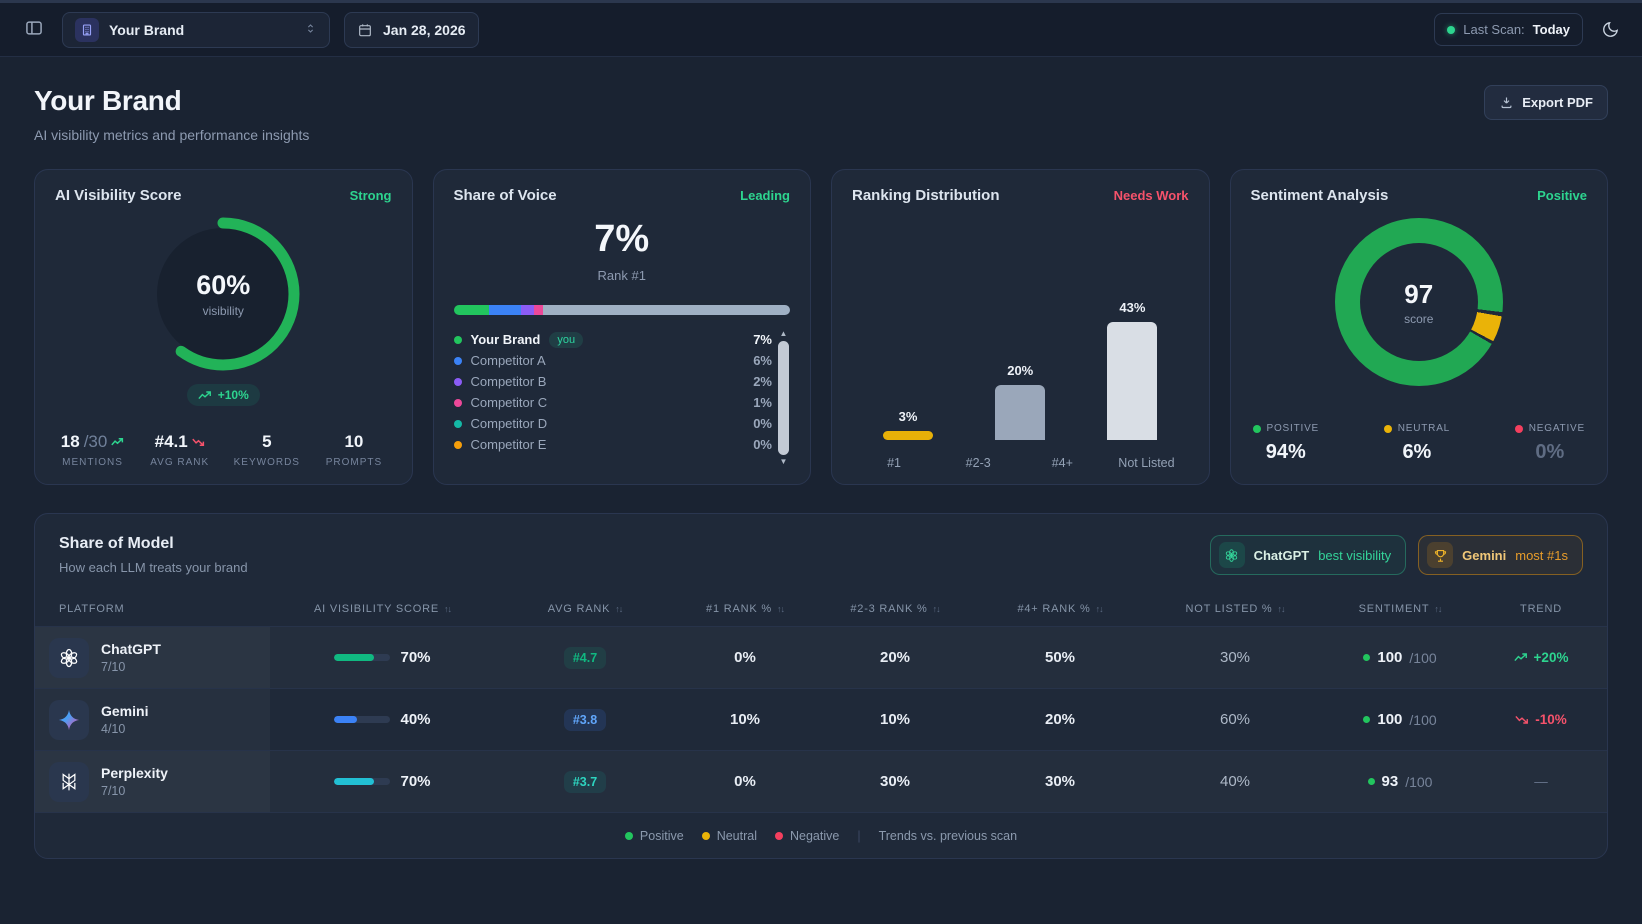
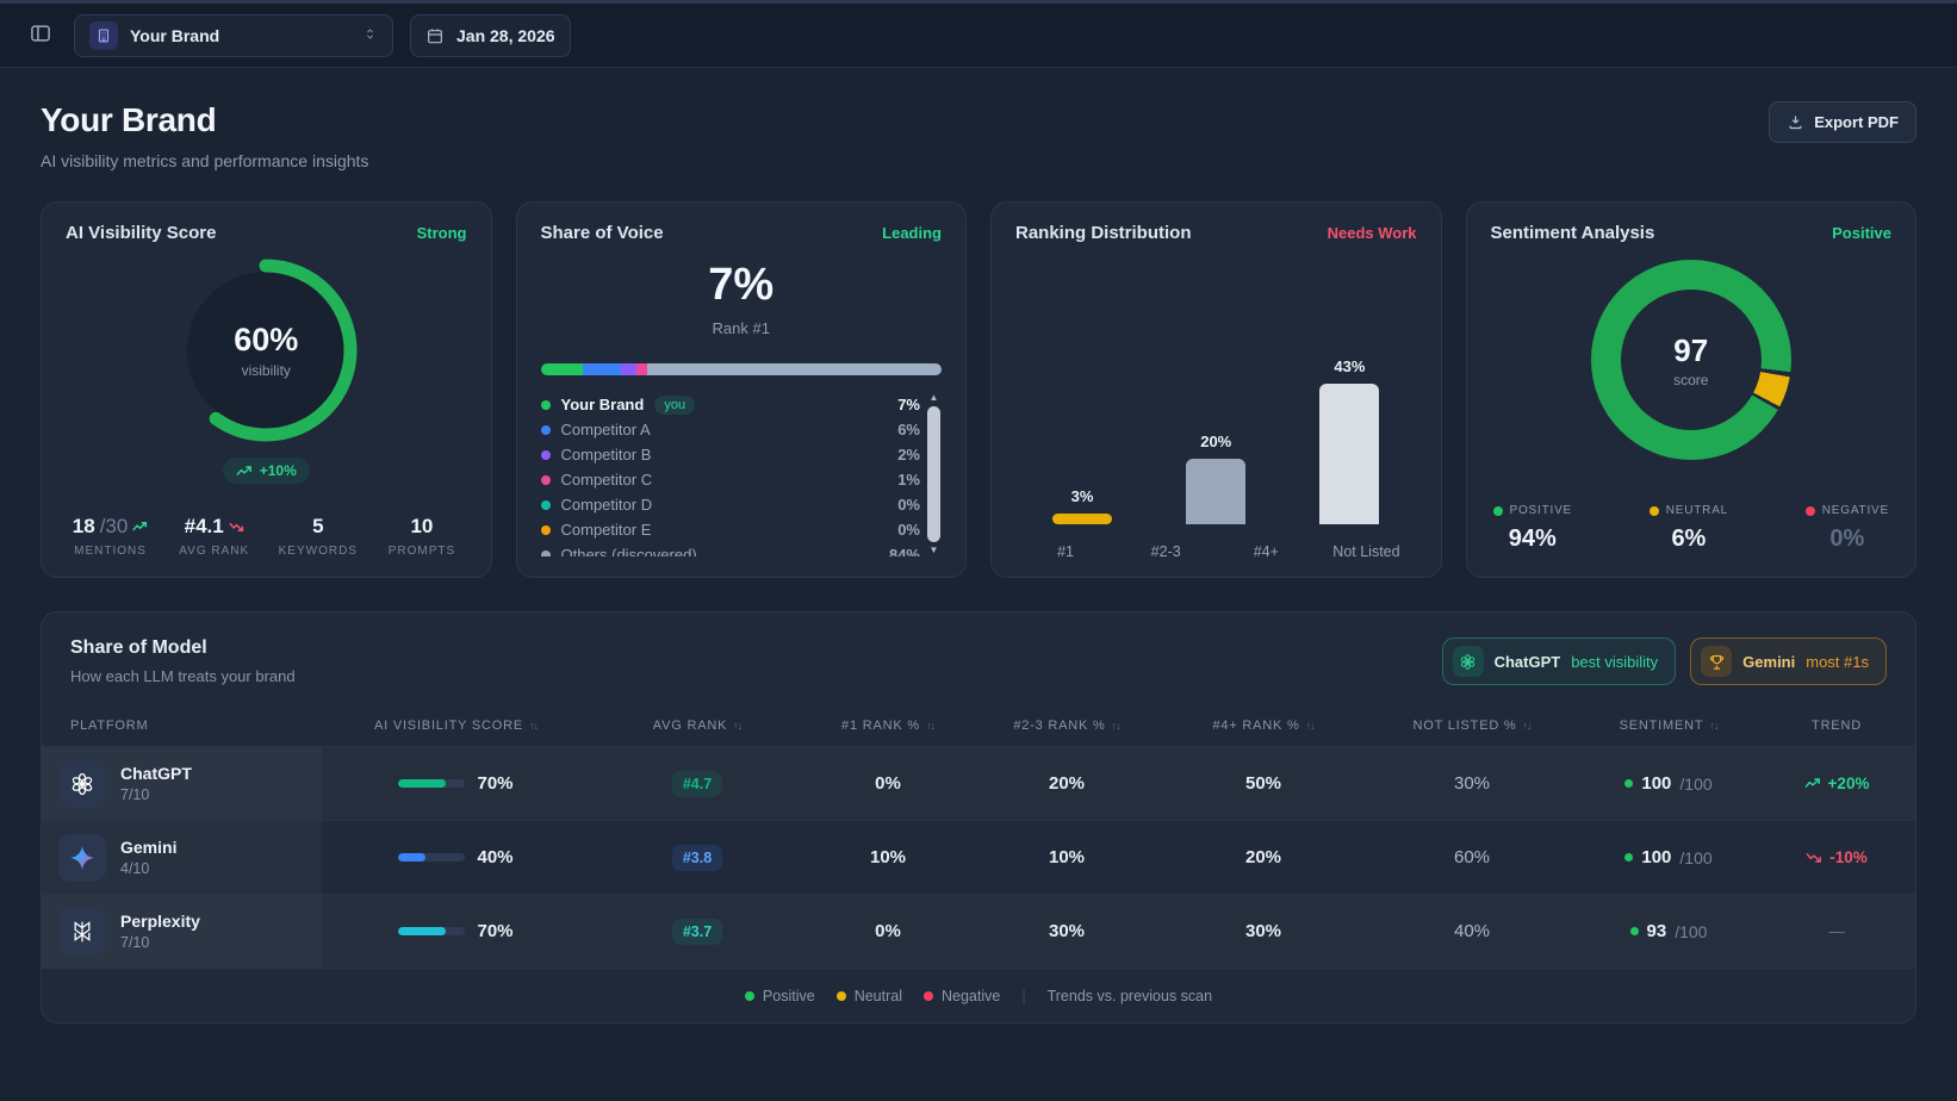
  Your Brand
  Jan 28, 2026
- Last Scan:
- Today
  Your Brand
  AI visibility metrics and performance insights
  Export PDF
  AI Visibility Score
  Strong
  60%
  visibility
  +10%
  18
  /30
  MENTIONS
  #4.1
  AVG RANK
  5
  KEYWORDS
  10
  PROMPTS
  Share of Voice
  Leading
  7%
  Rank #1
  Your Brand
  you
  7%
  Competitor A
  6%
  Competitor B
  2%
  Competitor C
  1%
  Competitor D
  0%
  Competitor E
  0%
+ Others (discovered)
+ 84%
  ▲
  ▼
  Ranking Distribution
  Needs Work
  3%
  20%
  43%
  #1
  #2-3
  #4+
  Not Listed
  Sentiment Analysis
  Positive
  97
  score
  POSITIVE
  94%
  NEUTRAL
  6%
  NEGATIVE
  0%
  Share of Model
  How each LLM treats your brand
  ChatGPT
  best visibility
  Gemini
  most #1s
  PLATFORM
  AI VISIBILITY SCORE
  ↑↓
  AVG RANK
  ↑↓
  #1 RANK %
  ↑↓
  #2-3 RANK %
  ↑↓
  #4+ RANK %
  ↑↓
  NOT LISTED %
  ↑↓
  SENTIMENT
  ↑↓
  TREND
  ChatGPT
  7/10
  70%
  #4.7
  0%
  20%
  50%
  30%
  100
  /100
  +20%
  Gemini
  4/10
  40%
  #3.8
  10%
  10%
  20%
  60%
  100
  /100
  -10%
  Perplexity
  7/10
  70%
  #3.7
  0%
  30%
  30%
  40%
  93
  /100
  —
  Positive
  Neutral
  Negative
  Trends vs. previous scan
